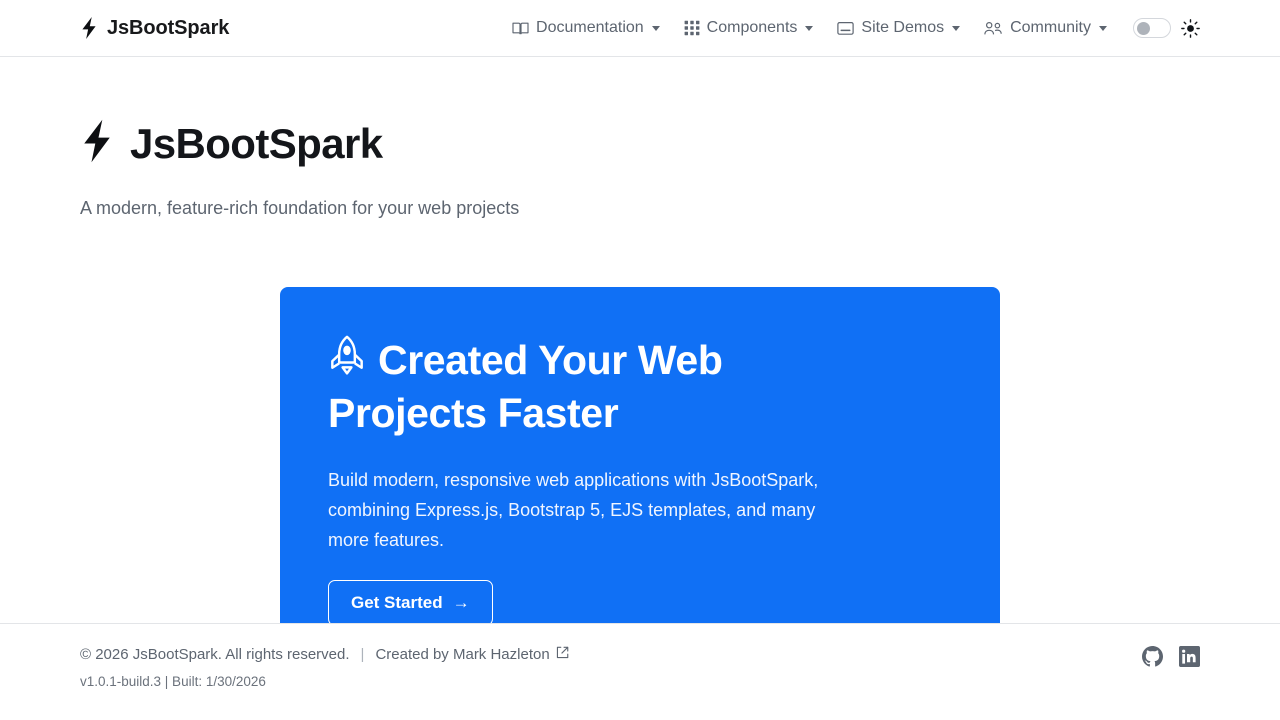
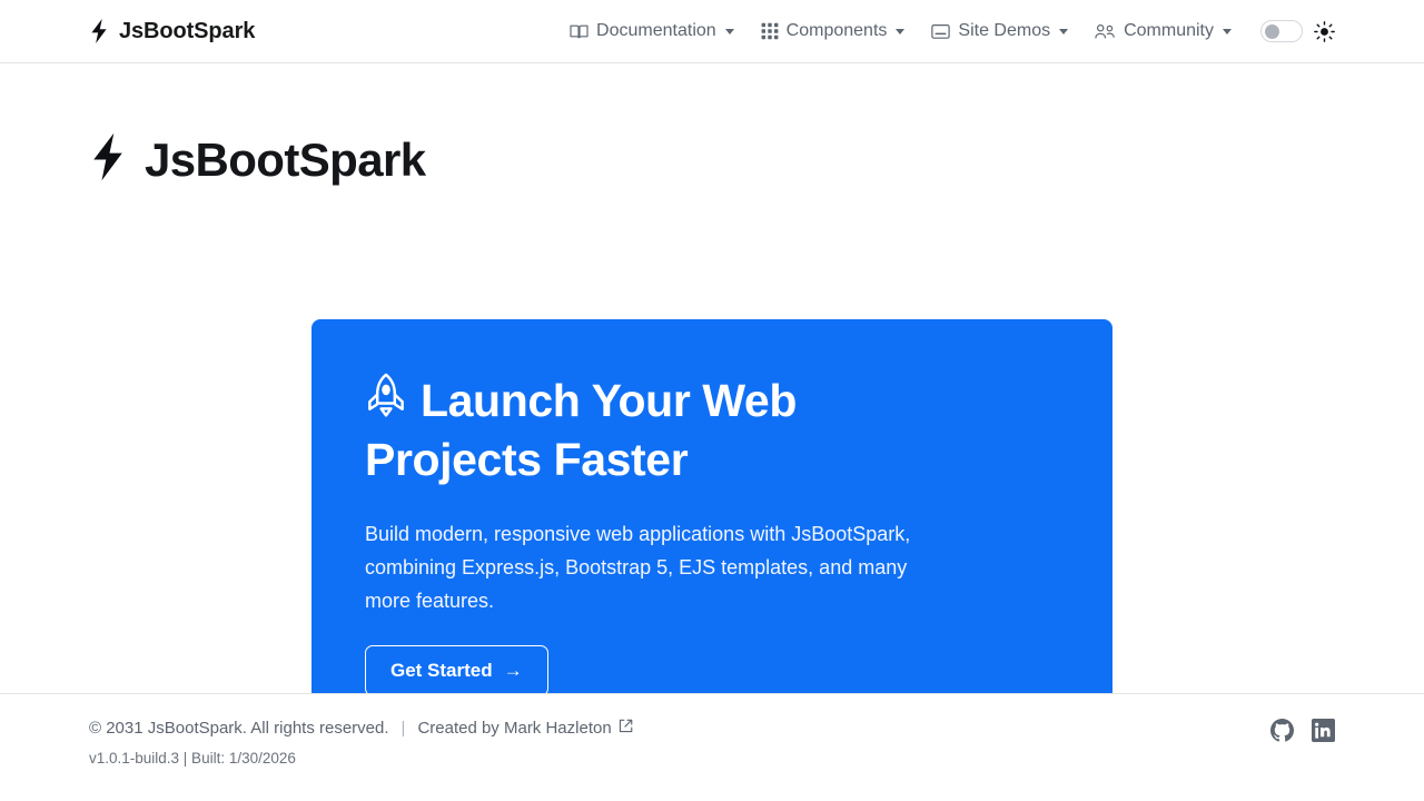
  JsBootSpark
  Documentation
  Components
  Site Demos
  Community
  JsBootSpark
- A modern, feature-rich foundation for your web projects
- Created Your Web Projects Faster
+ Launch Your Web Projects Faster
  Build modern, responsive web applications with JsBootSpark, combining Express.js, Bootstrap 5, EJS templates, and many more features.
  Get Started
  →
- © 2026 JsBootSpark. All rights reserved.
+ © 2031 JsBootSpark. All rights reserved.
  |
  Created by Mark Hazleton
  v1.0.1-build.3 | Built: 1/30/2026
